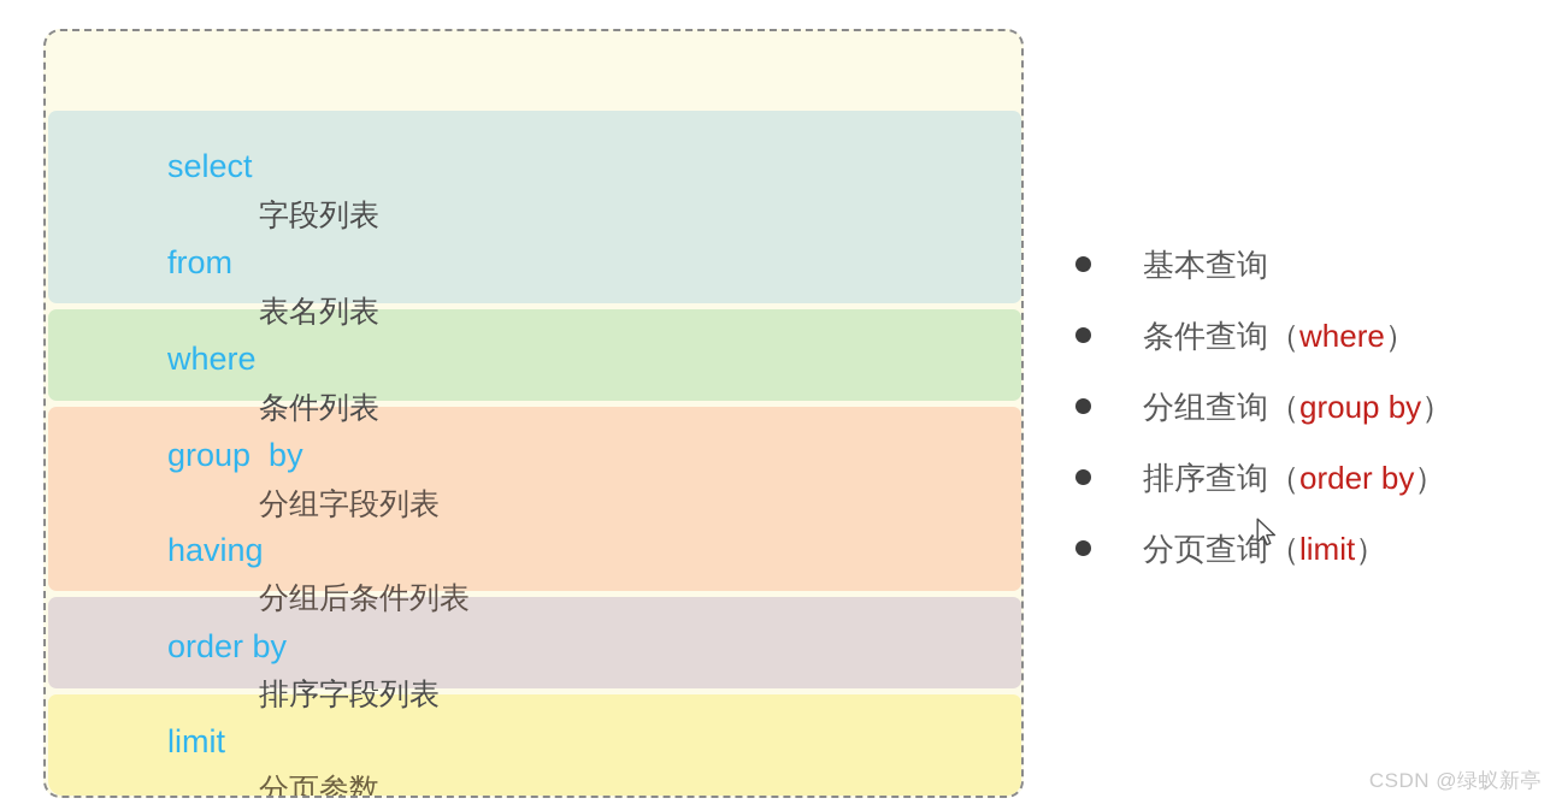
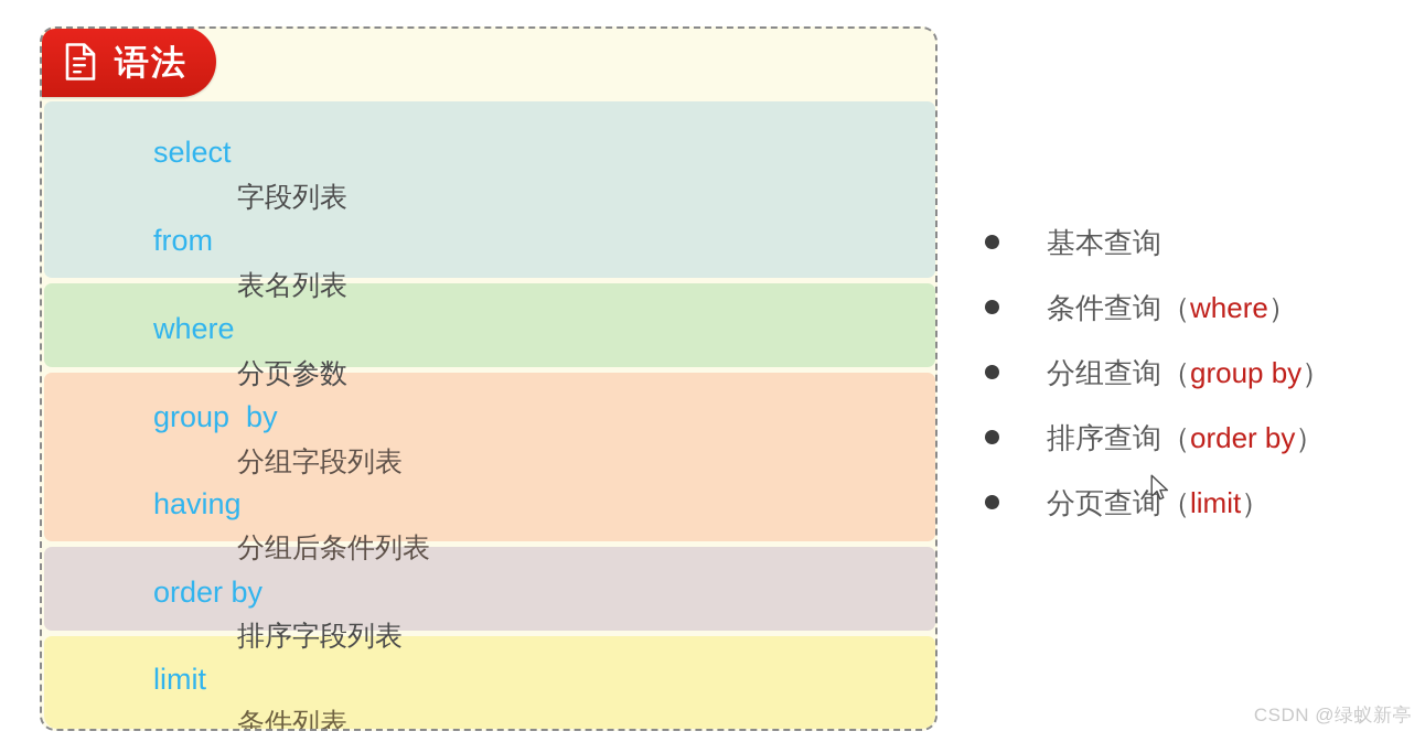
  select
  字段列表
  from
  表名列表
  where
- 条件列表
+ 分页参数
  group by
  分组字段列表
  having
  分组后条件列表
  order by
  排序字段列表
  limit
- 分页参数
+ 条件列表
+ 语法
  基本查询
  条件查询
  （
  where
  ）
  分组查询
  （
  group by
  ）
  排序查询
  （
  order by
  ）
  分页查询
  （
  limit
  ）
  CSDN @绿蚁新亭
